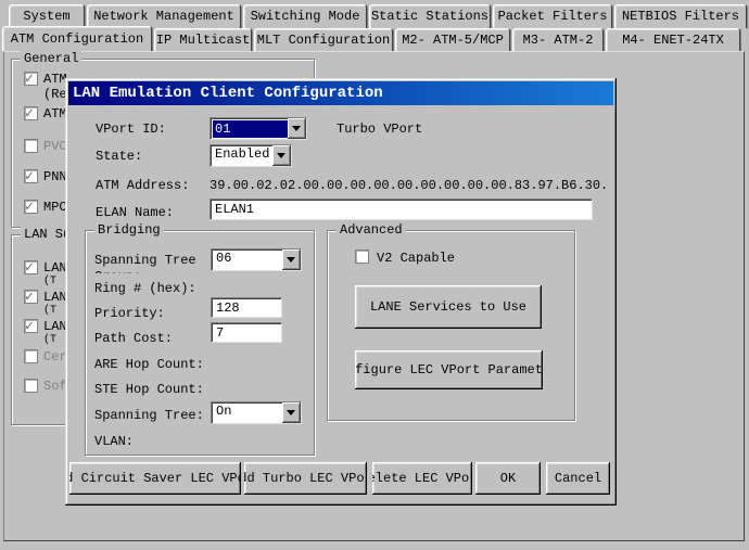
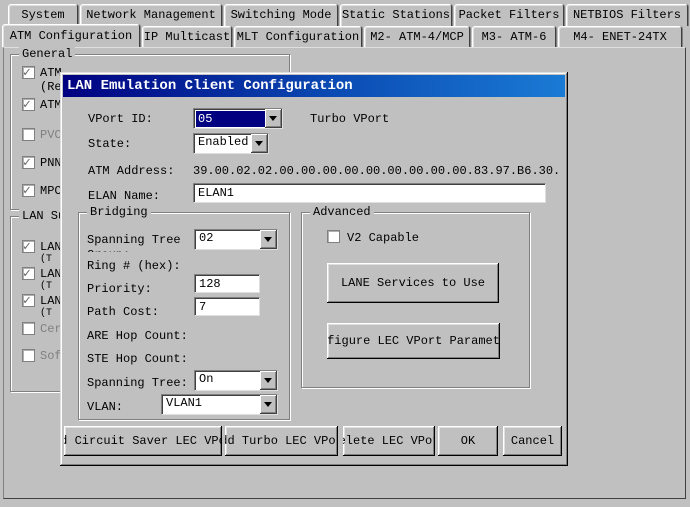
  System
  Network Management
  Switching Mode
  Static Stations
  Packet Filters
  NETBIOS Filters
  ATM Configuration
  IP Multicast
  MLT Configuration
- M2- ATM-5/MCP
+ M2- ATM-4/MCP
- M3- ATM-2
+ M3- ATM-6
  M4- ENET-24TX
  General
  ATM
  (Re
  ATM
  PVC
  PNN
  MPC
  LAN S
  LAN
  (T
  LAN
  (T
  LAN
  (T
  Cer
  Sof
  LAN Emulation Client Configuration
  VPort ID:
- 01
+ 05
  Turbo VPort
  State:
  Enabled
  ATM Address:
  39.00.02.02.00.00.00.00.00.00.00.00.00.83.97.B6.30.
  ELAN Name:
  ELAN1
  Bridging
  Spanning Tree
- 06
+ 02
  Ring # (hex):
  Priority:
  128
  Path Cost:
  7
  ARE Hop Count:
  STE Hop Count:
  Spanning Tree:
  On
  VLAN:
+ VLAN1
  Advanced
  V2 Capable
  LANE Services to Use
  figure LEC VPort Paramet
  d Circuit Saver LEC VP
  d Turbo LEC VPo
  elete LEC VPo
  OK
  Cancel
